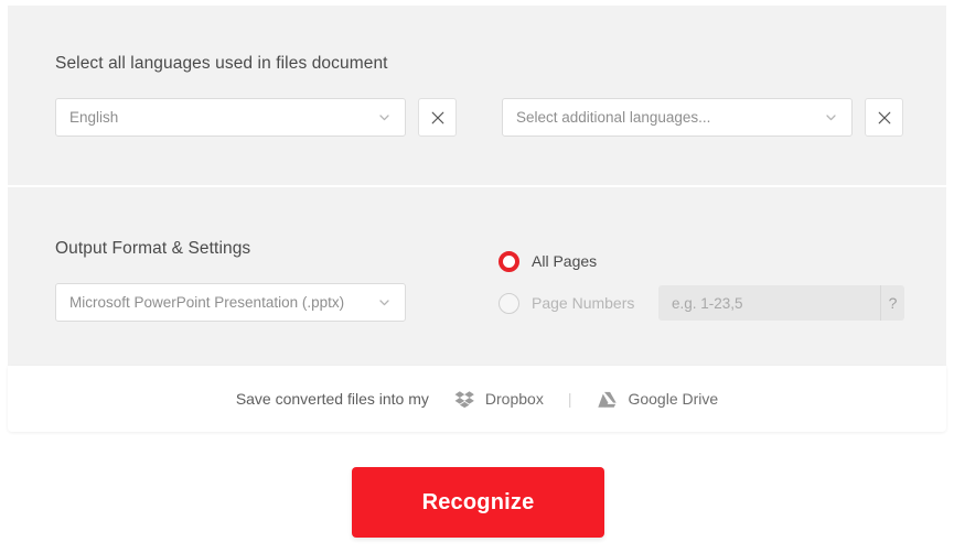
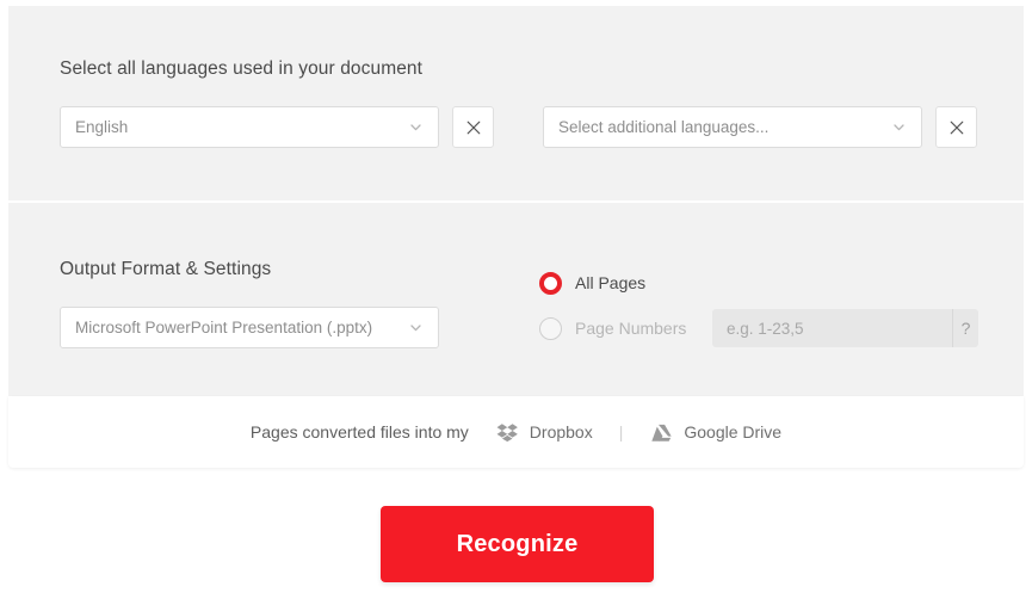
- Select all languages used in files document
+ Select all languages used in your document
  English
  Select additional languages...
  Output Format & Settings
  Microsoft PowerPoint Presentation (.pptx)
  All Pages
  Page Numbers
  e.g. 1-23,5
  ?
- Save converted files into my
+ Pages converted files into my
  Dropbox
  |
  Google Drive
  Recognize
